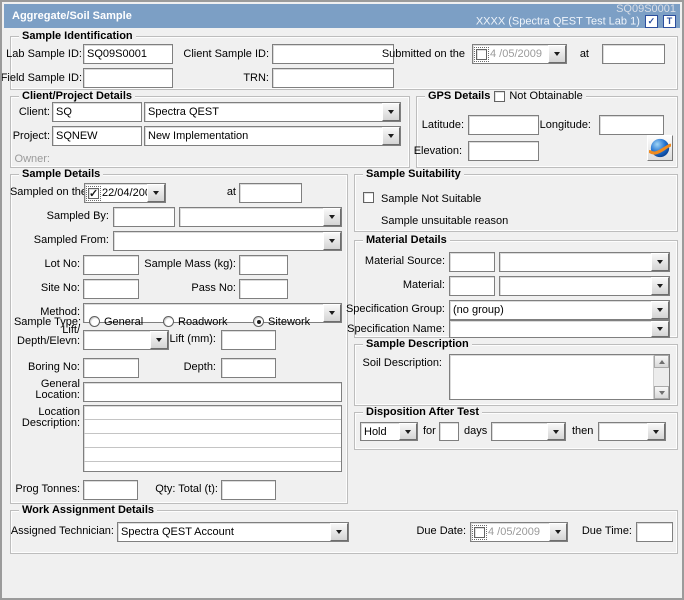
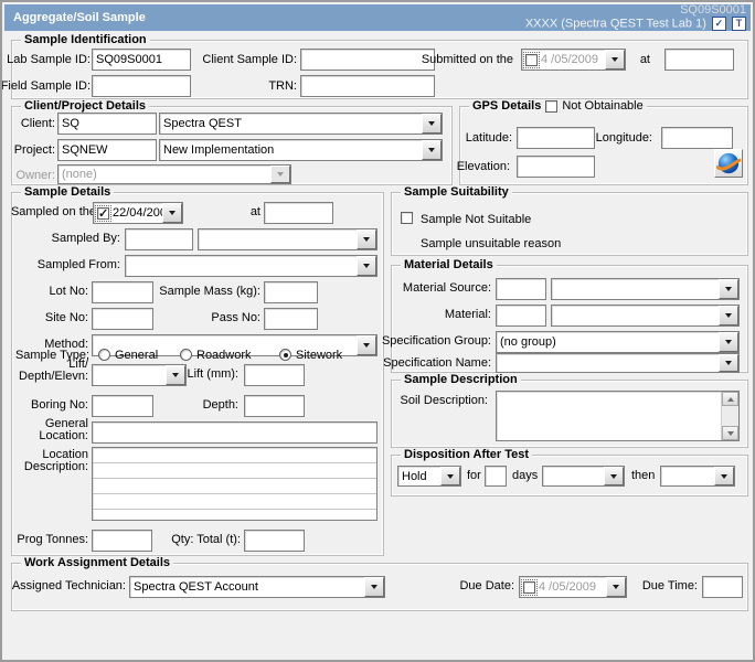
  Aggregate/Soil Sample
  SQ09S0001
  XXXX (Spectra QEST Test Lab 1) ✓ T
  Sample Identification
  Lab Sample ID:
  SQ09S0001
  Client Sample ID:
  Submitted on the
  4 /05/2009
  at
  Field Sample ID:
  TRN:
  Client/Project Details
  Client:
  SQ
  Spectra QEST
  Project:
  SQNEW
  New Implementation
  Owner:
+ (none)
  GPS Details
  Not Obtainable
  Latitude:
  Longitude:
  Elevation:
  Sample Details
  Sampled on th
  22/04/20
  at
  Sampled By:
  Sampled From:
  Lot No:
  Sample Mass (kg):
  Site No:
  Pass No:
  Method:
  Sample Type:
  General
  Roadwork
  Sitework
  Lift/
  Depth/Elevn:
  Lift (mm):
  Boring No:
  Depth:
  General
  Location:
  Location
  Description:
  Prog Tonnes:
  Qty: Total (t):
  Sample Suitability
  Sample Not Suitable
  Sample unsuitable reason
  Material Details
  Material Source:
  Material:
  Specification Group:
  (no group)
  Specification Name:
  Sample Description
  Soil Description:
  Disposition After Test
  Hold
  for
  days
  then
  Work Assignment Details
  Assigned Technician:
  Spectra QEST Account
  Due Date:
  4 /05/2009
  Due Time:
